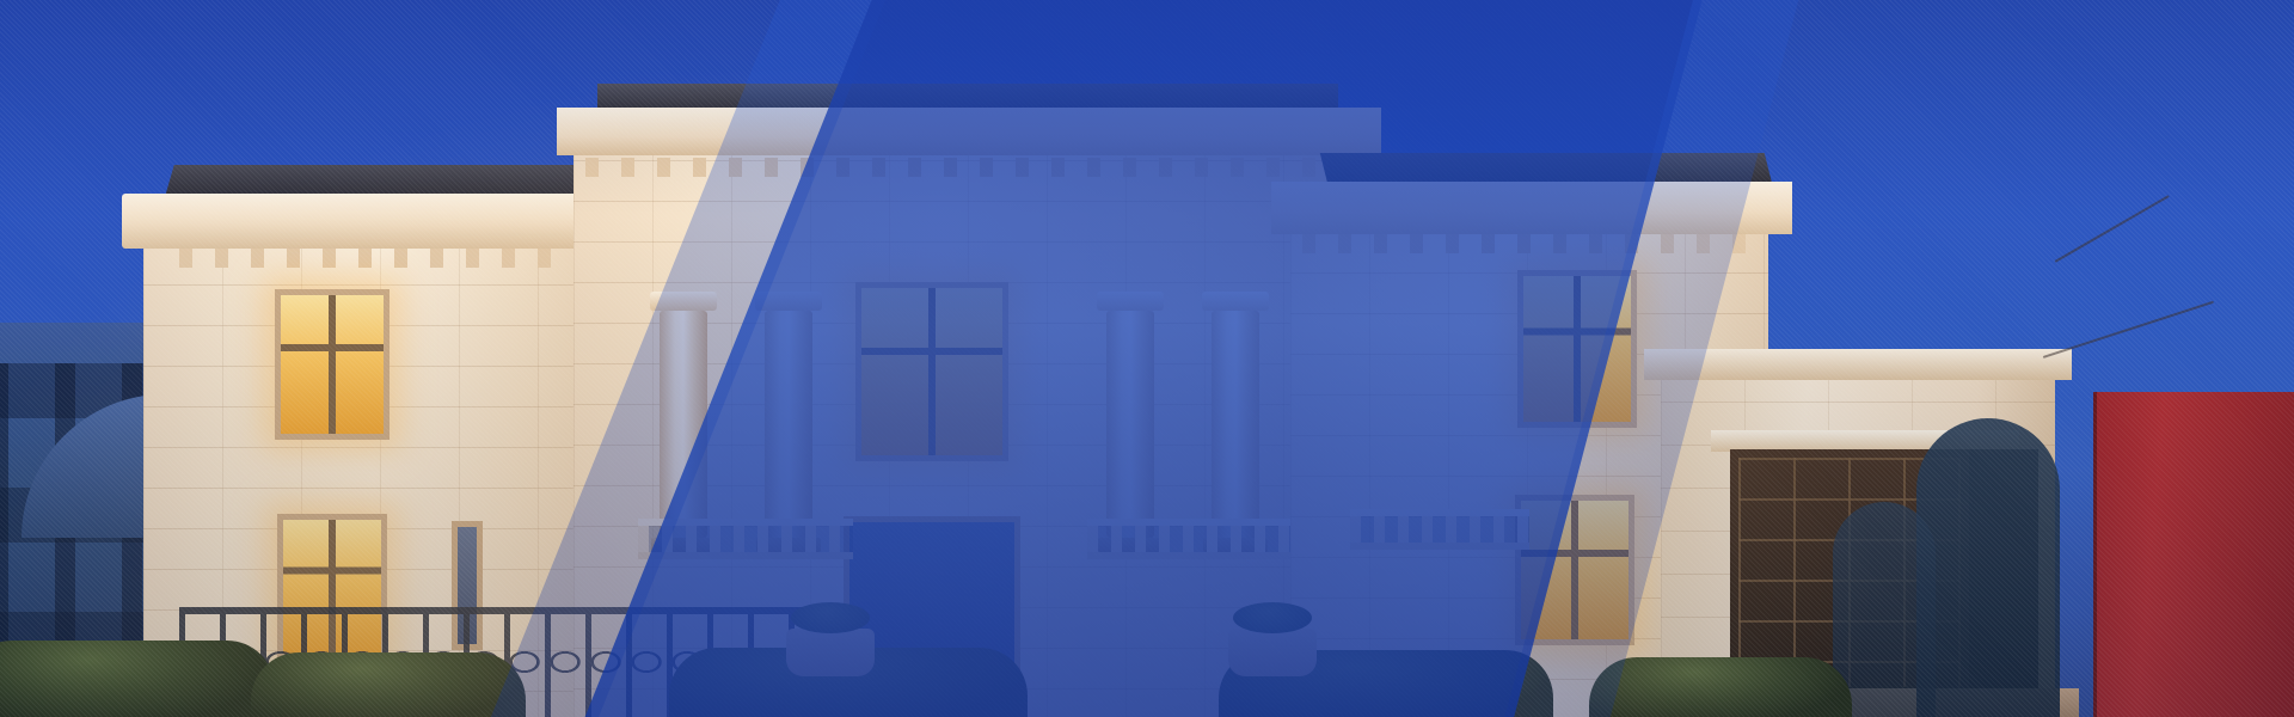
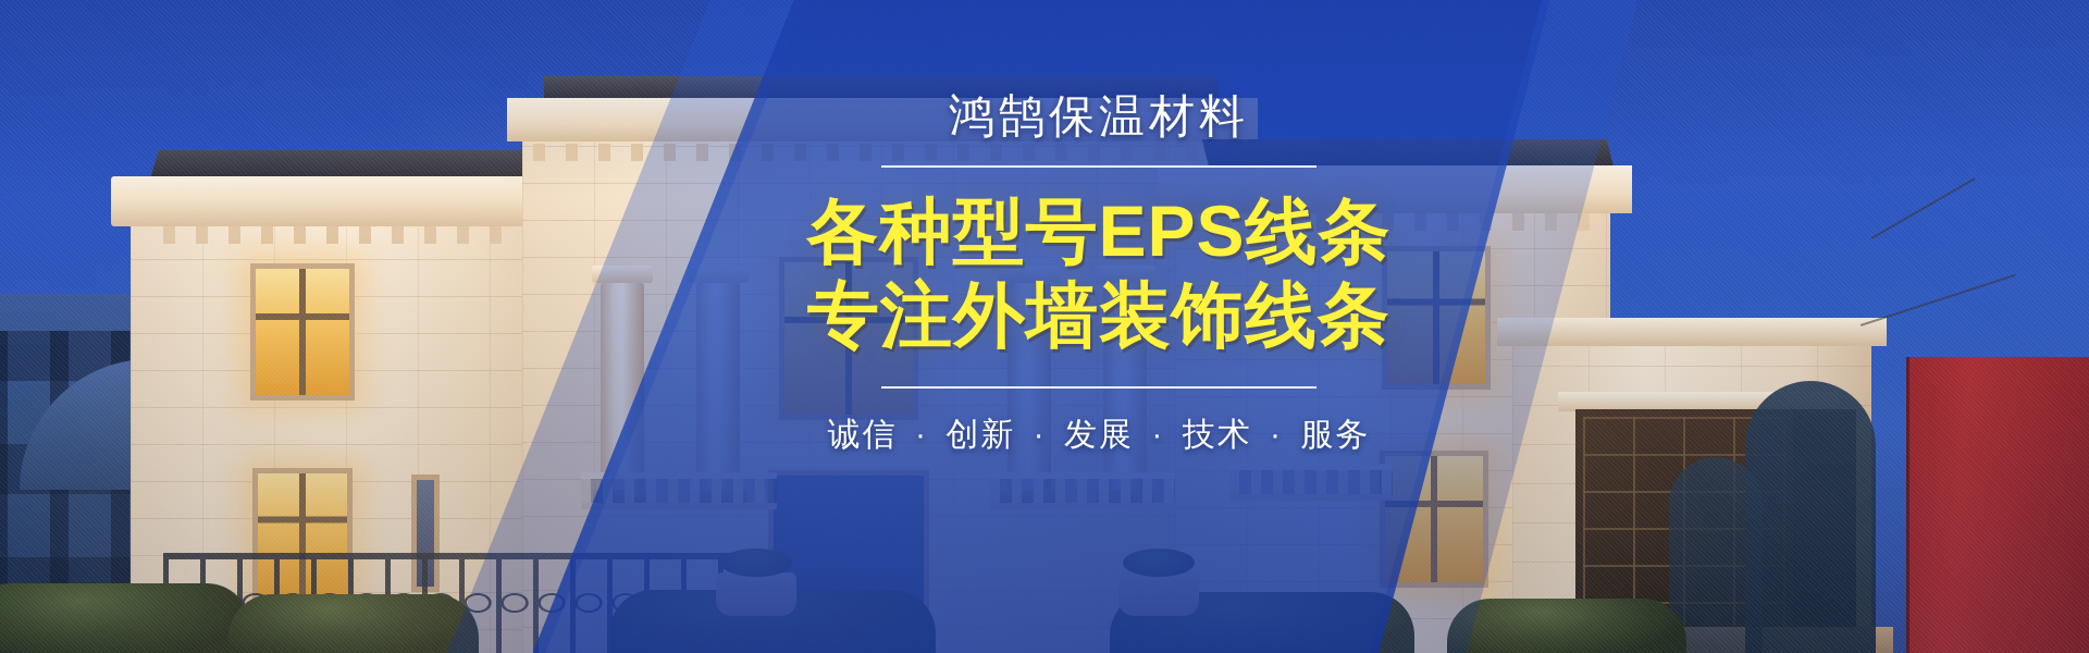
+ 鸿鹄保温材料
+ 各种型号EPS线条
+ 专注外墙装饰线条
+ 诚信 · 创新 · 发展 · 技术 · 服务
